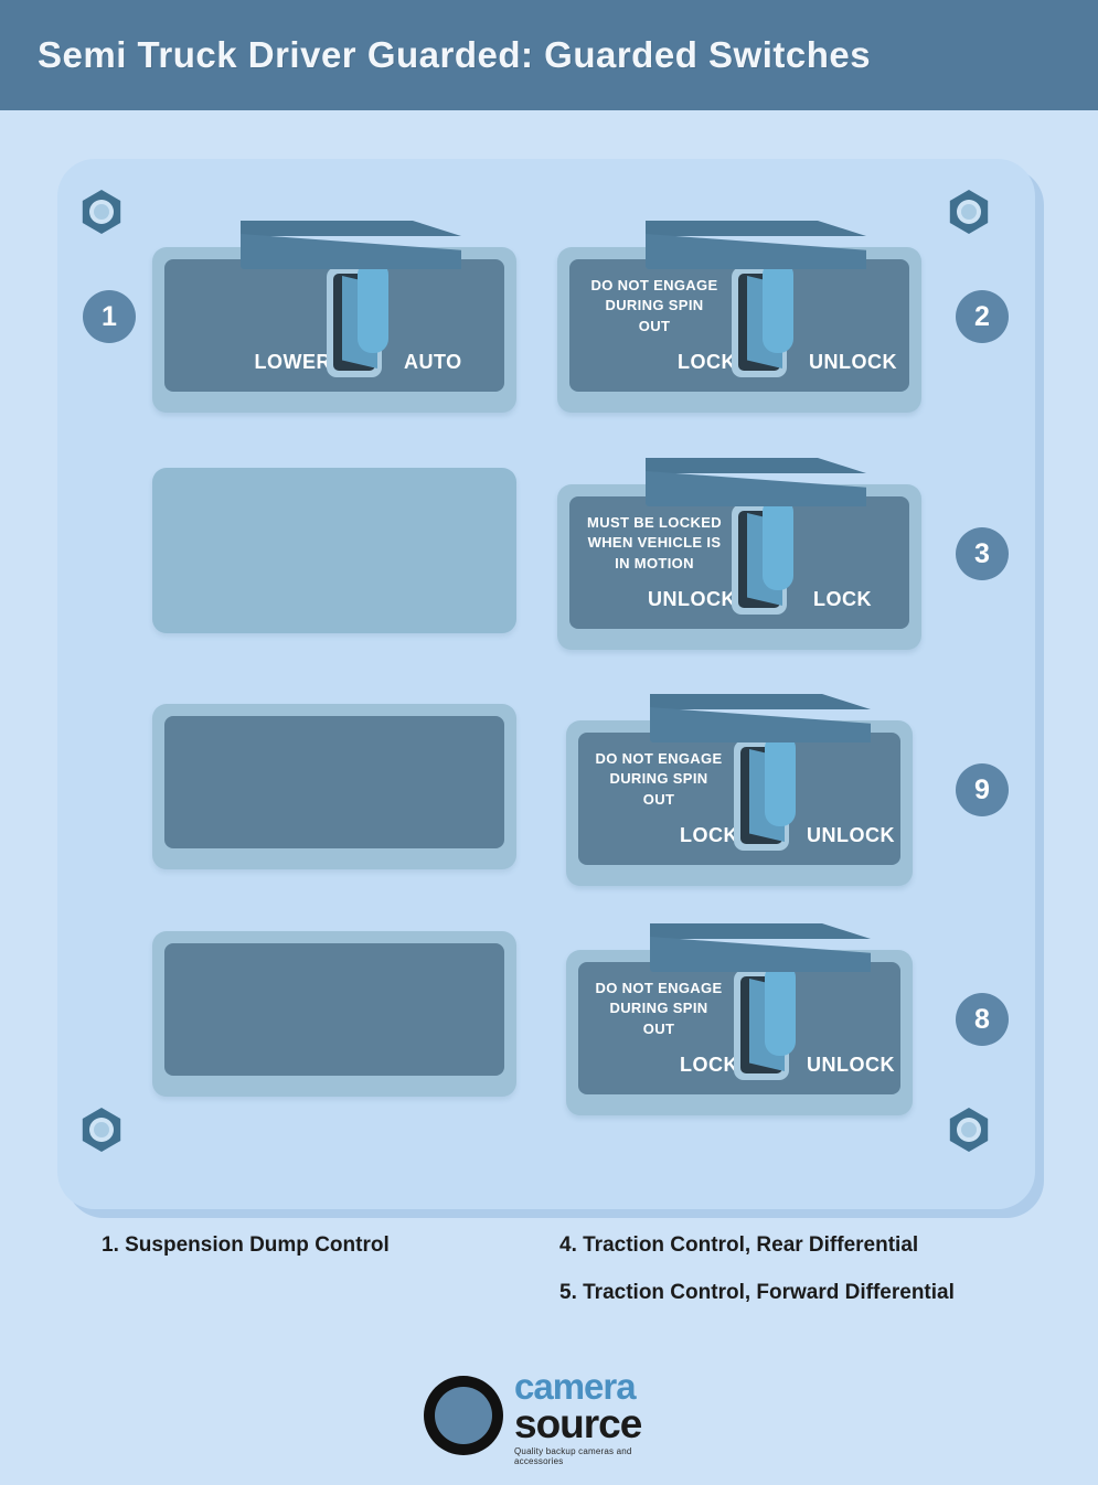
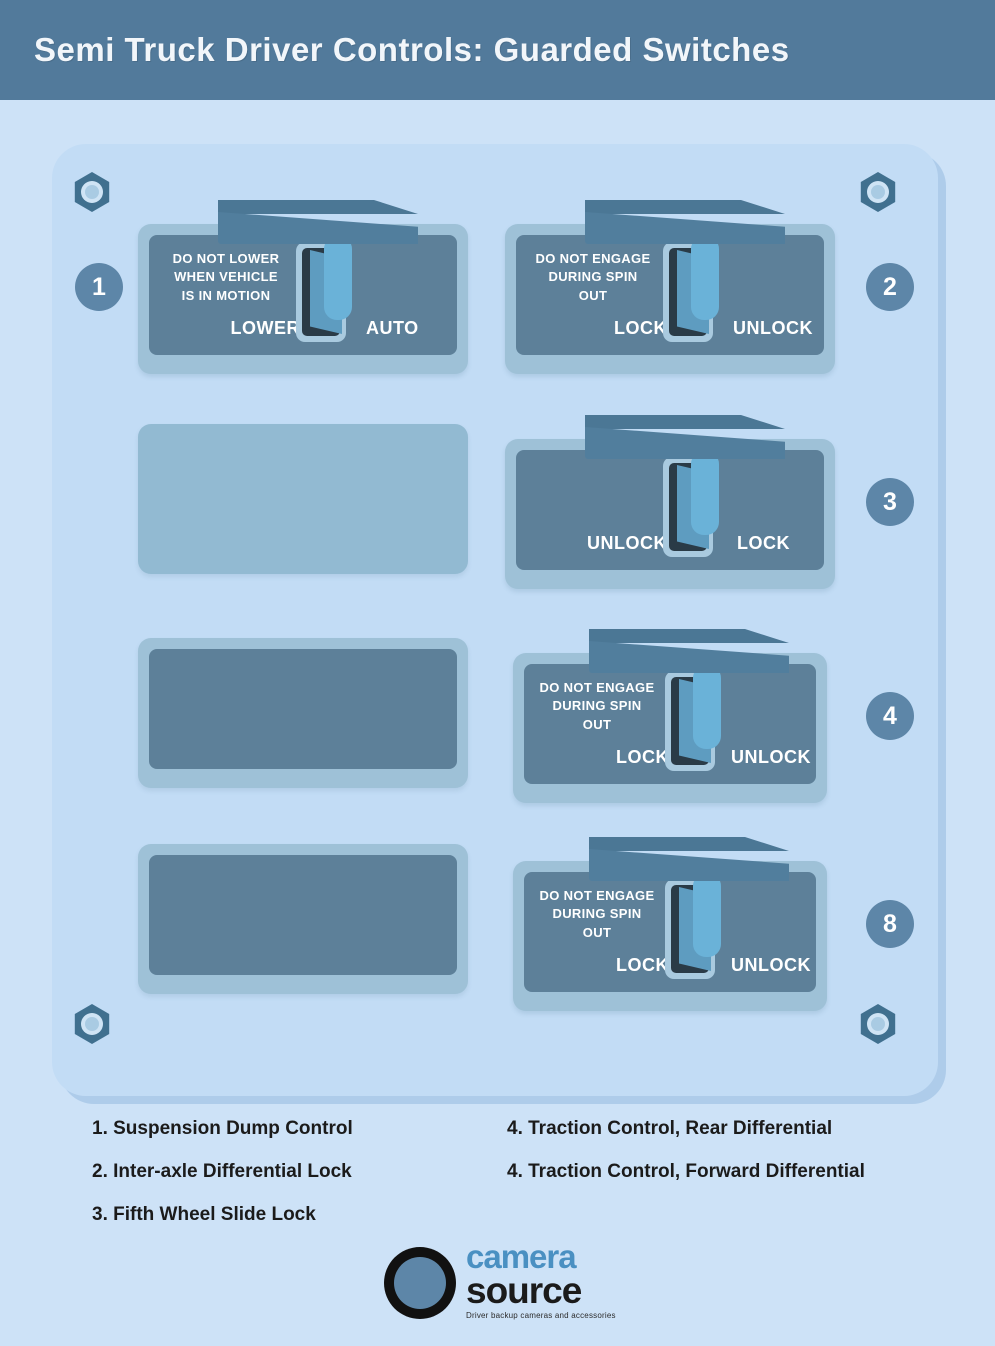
- Semi Truck Driver Guarded: Guarded Switches
+ Semi Truck Driver Controls: Guarded Switches
+ DO NOT LOWER
+ WHEN VEHICLE
+ IS IN MOTION
  LOWER
  AUTO
  1
  DO NOT ENGAGE
  DURING SPIN
  OUT
  LOCK
  UNLOCK
  2
- MUST BE LOCKED
- WHEN VEHICLE IS
- IN MOTION
  UNLOCK
  LOCK
  3
  DO NOT ENGAGE
  DURING SPIN
  OUT
  LOCK
  UNLOCK
- 9
+ 4
  DO NOT ENGAGE
  DURING SPIN
  OUT
  LOCK
  UNLOCK
  8
  1. Suspension Dump Control
+ 2. Inter-axle Differential Lock
+ 3. Fifth Wheel Slide Lock
  4. Traction Control, Rear Differential
- 5. Traction Control, Forward Differential
+ 4. Traction Control, Forward Differential
  camera
  source
- Quality backup cameras and accessories
+ Driver backup cameras and accessories
